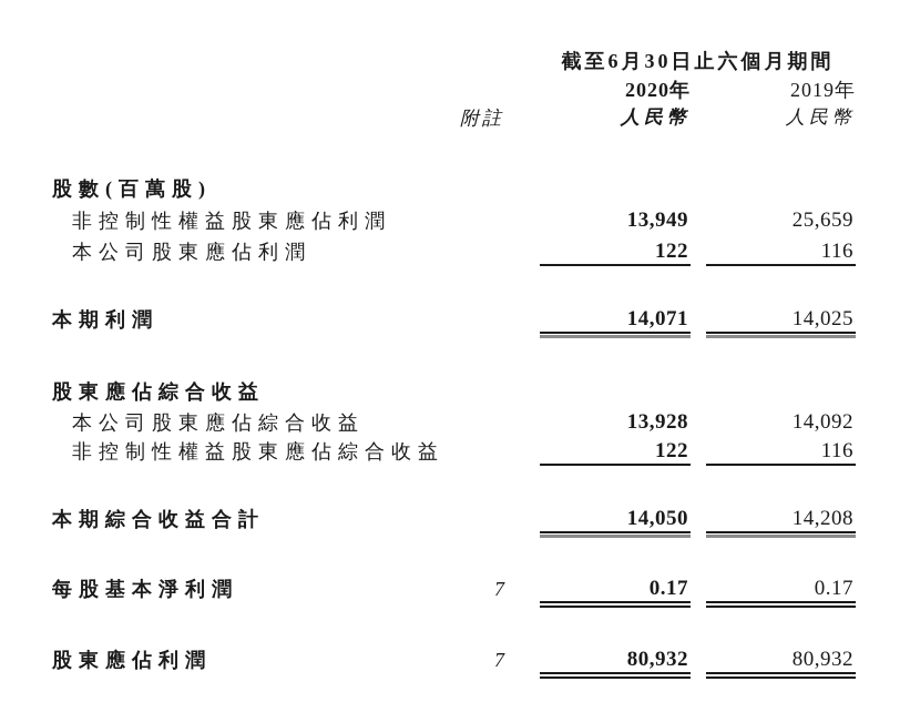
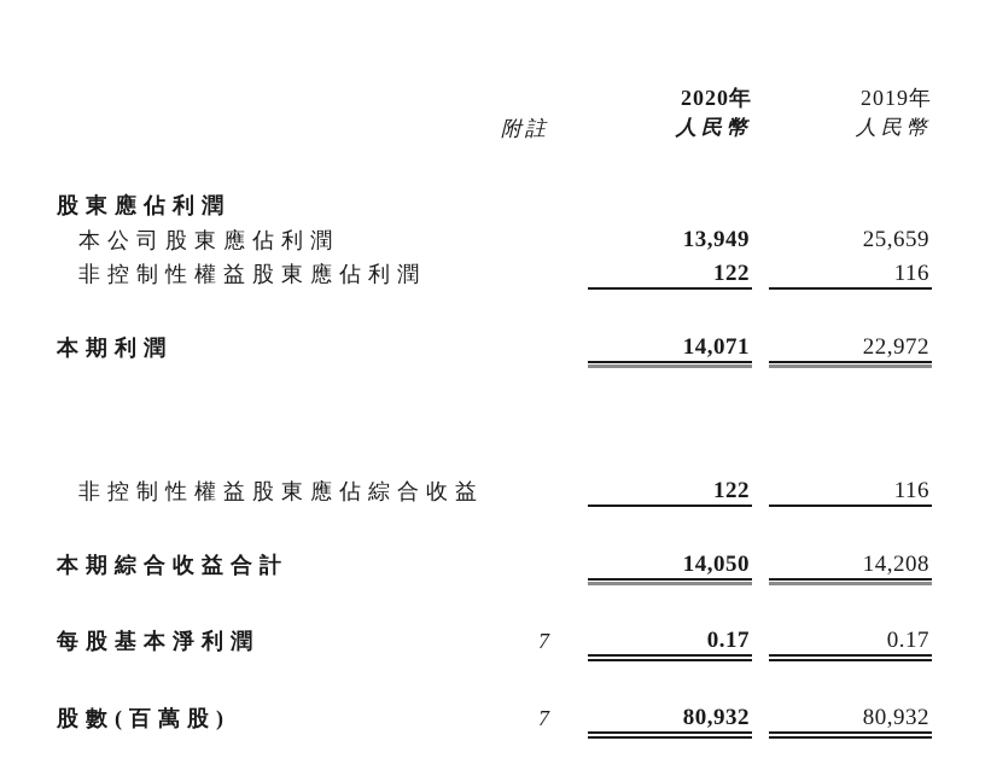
- 截至6月30日止六個月期間
  2020年
  2019年
  附註
  人民幣
  人民幣
- 股數(百萬股)
+ 股東應佔利潤
- 非控制性權益股東應佔利潤
+ 本公司股東應佔利潤
  13,949
  25,659
- 本公司股東應佔利潤
+ 非控制性權益股東應佔利潤
  122
  116
  本期利潤
  14,071
- 14,025
+ 22,972
- 股東應佔綜合收益
- 本公司股東應佔綜合收益
- 13,928
- 14,092
  非控制性權益股東應佔綜合收益
  122
  116
  本期綜合收益合計
  14,050
  14,208
  每股基本淨利潤
  7
  0.17
  0.17
- 股東應佔利潤
+ 股數(百萬股)
  7
  80,932
  80,932
